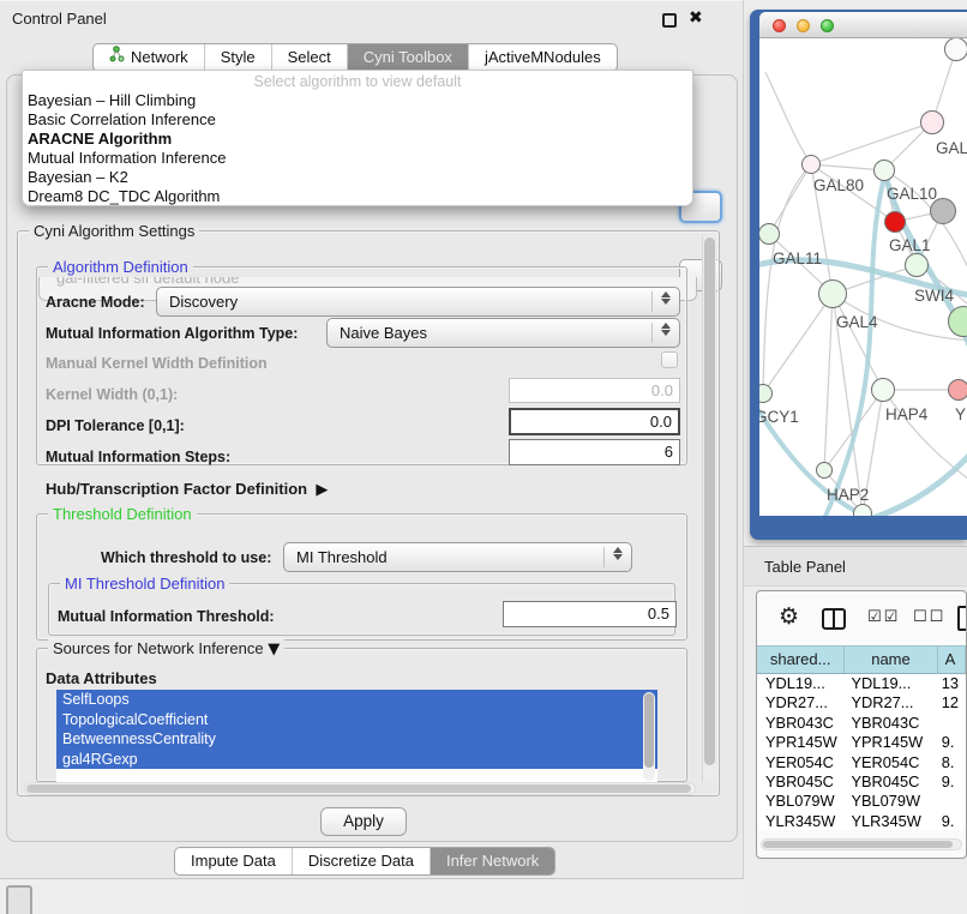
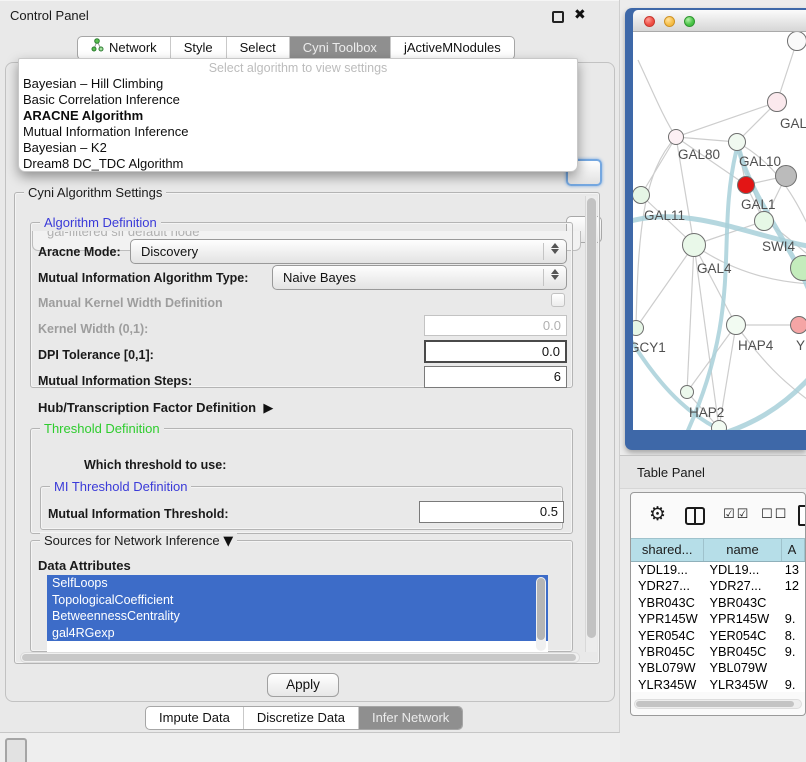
  Control Panel
  ✖
  Network
  Style
  Select
  Cyni Toolbox
  jActiveMNodules
  gal-filtered sif default node
  Cyni Algorithm Settings
  Algorithm Definition
  Aracne Mode:
  Discovery
  Mutual Information Algorithm Type:
  Naive Bayes
  Manual Kernel Width Definition
  Kernel Width (0,1):
  0.0
  DPI Tolerance [0,1]:
  0.0
  Mutual Information Steps:
  6
  Hub/Transcription Factor Definition ▶
  Threshold Definition
  Which threshold to use:
- MI Threshold
  MI Threshold Definition
  Mutual Information Threshold:
  0.5
  Sources for Network Inference ▼
  Data Attributes
  SelfLoops
  TopologicalCoefficient
  BetweennessCentrality
  gal4RGexp
  Apply
  Impute Data
  Discretize Data
  Infer Network
- Select algorithm to view default
+ Select algorithm to view settings
  Bayesian – Hill Climbing
  Basic Correlation Inference
  ARACNE Algorithm
  Mutual Information Inference
  Bayesian – K2
  Dream8 DC_TDC Algorithm
  GAL
  GAL80
  GAL10
  GAL11
  GAL1
  SWI4
  GAL4
  GCY1
  HAP4
  Y
  HAP2
  Table Panel
  ⚙
  ☑☑
  ☐☐
  shared...
  name
  A
  YDL19...
  YDL19...
  13
  YDR27...
  YDR27...
  12
  YBR043C
  YBR043C
  YPR145W
  YPR145W
  9.
  YER054C
  YER054C
  8.
  YBR045C
  YBR045C
  9.
  YBL079W
  YBL079W
  YLR345W
  YLR345W
  9.
